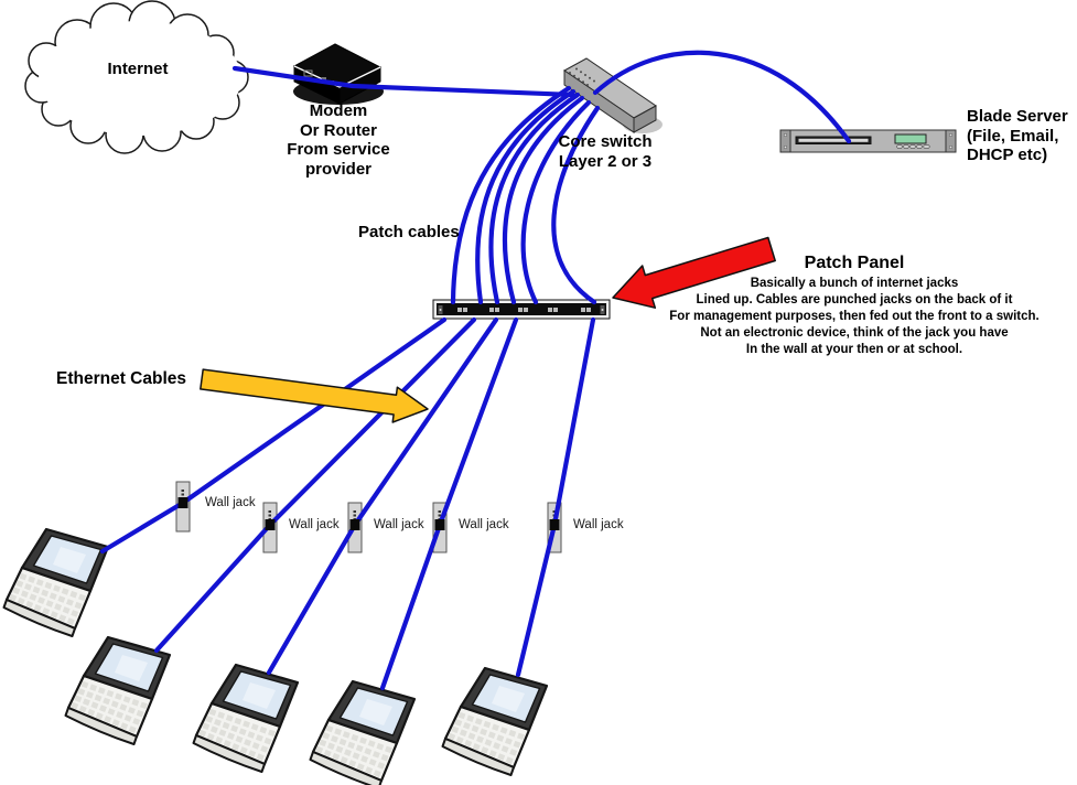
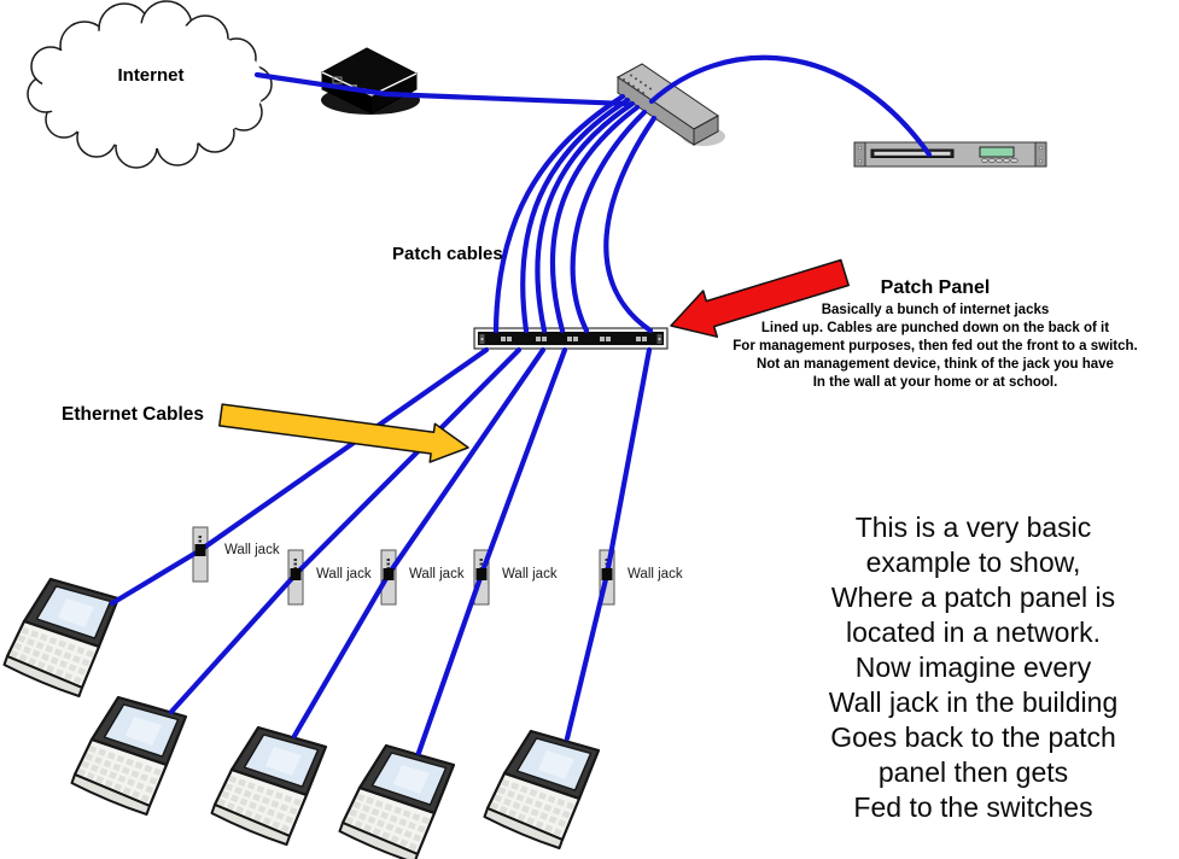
  Internet
- Modem
- Or Router
- From service
- provider
- Core switch
- Layer 2 or 3
- Blade Server
- (File, Email,
- DHCP etc)
  Patch cables
  Patch Panel
  Basically a bunch of internet jacks
- Lined up. Cables are punched jacks on the back of it
+ Lined up. Cables are punched down on the back of it
  For management purposes, then fed out the front to a switch.
- Not an electronic device, think of the jack you have
+ Not an management device, think of the jack you have
- In the wall at your then or at school.
+ In the wall at your home or at school.
  Ethernet Cables
  Wall jack
  Wall jack
  Wall jack
  Wall jack
  Wall jack
+ This is a very basic
+ example to show,
+ Where a patch panel is
+ located in a network.
+ Now imagine every
+ Wall jack in the building
+ Goes back to the patch
+ panel then gets
+ Fed to the switches
